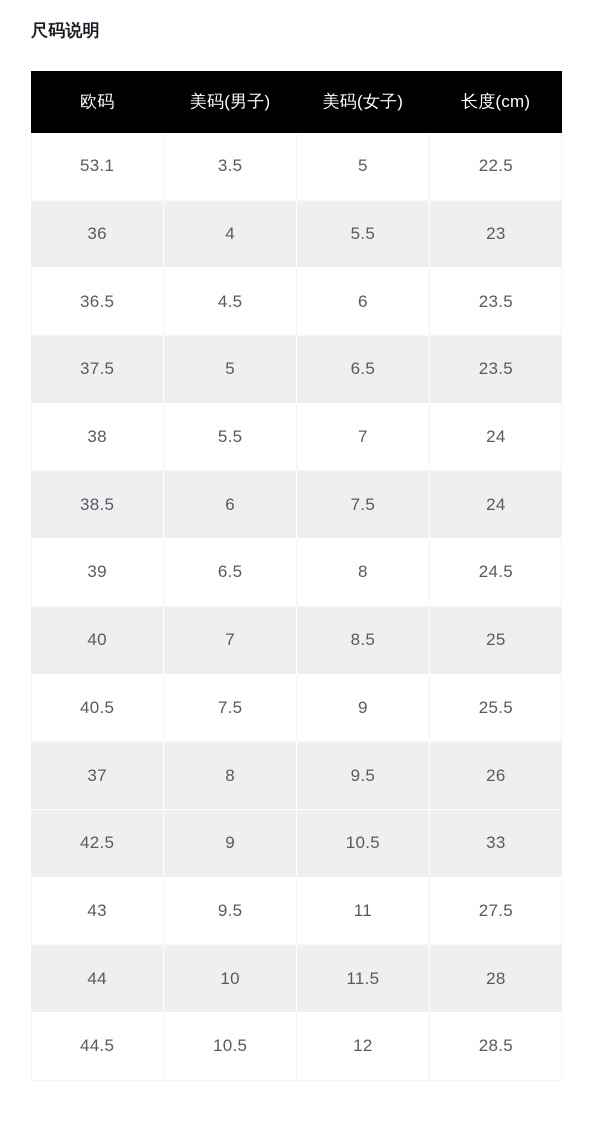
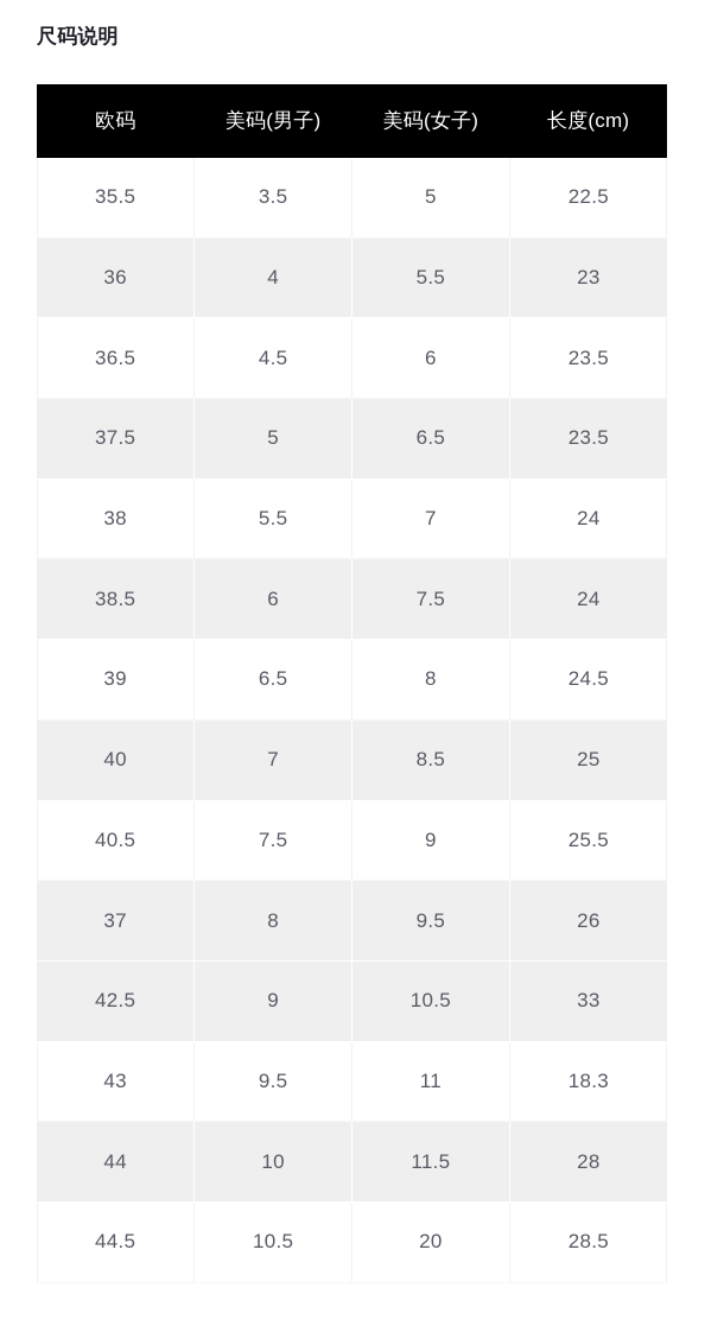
  尺码说明
  欧码	美码(男子)	美码(女子)	长度(cm)
- 53.1	3.5	5	22.5
+ 35.5	3.5	5	22.5
  36	4	5.5	23
  36.5	4.5	6	23.5
  37.5	5	6.5	23.5
  38	5.5	7	24
  38.5	6	7.5	24
  39	6.5	8	24.5
  40	7	8.5	25
  40.5	7.5	9	25.5
  37	8	9.5	26
  42.5	9	10.5	33
- 43	9.5	11	27.5
+ 43	9.5	11	18.3
  44	10	11.5	28
- 44.5	10.5	12	28.5
+ 44.5	10.5	20	28.5
